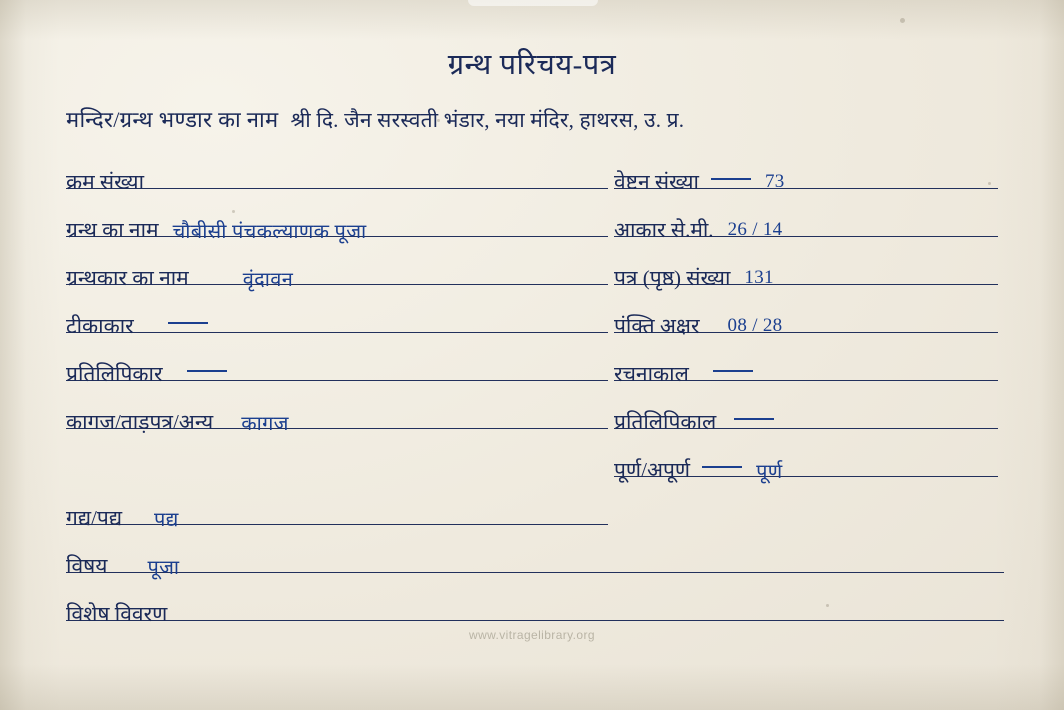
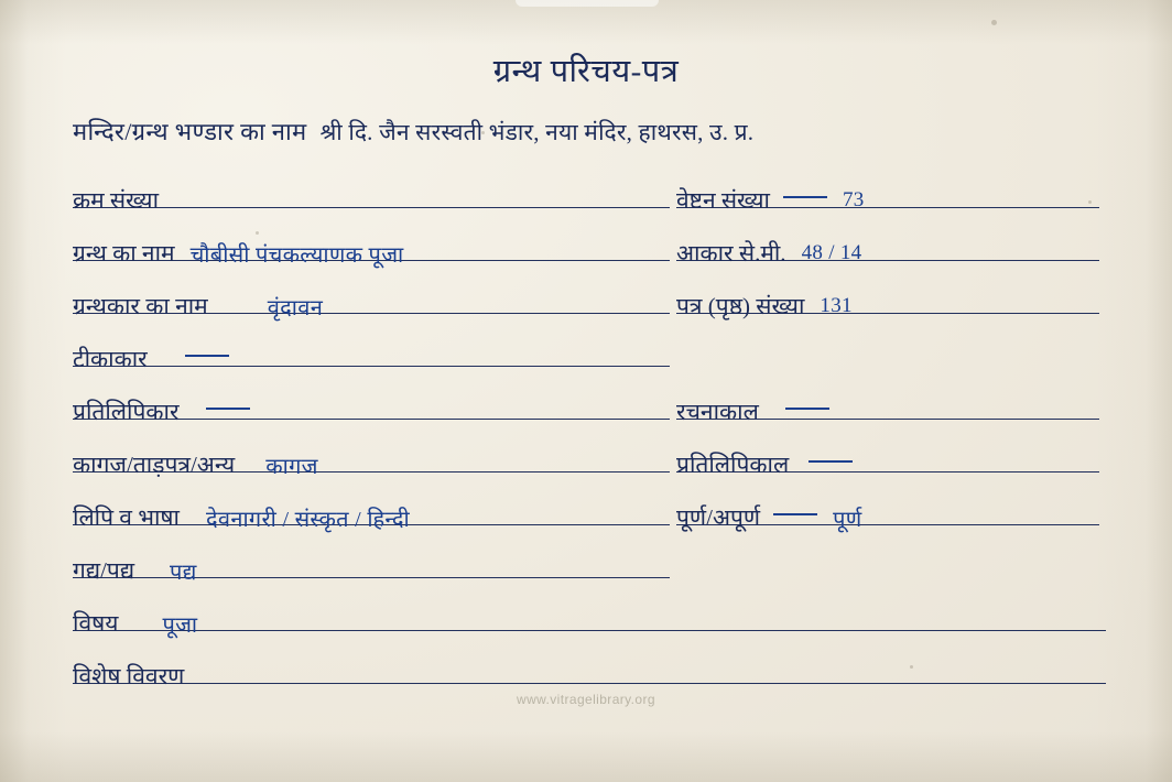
  ग्रन्थ परिचय-पत्र
  मन्दिर/ग्रन्थ भण्डार का नाम
  श्री दि. जैन सरस्वती भंडार, नया मंदिर, हाथरस, उ. प्र.
  क्रम संख्या
  वेष्टन संख्या
  73
  ग्रन्थ का नाम
  चौबीसी पंचकल्याणक पूजा
  आकार से.मी.
- 26 / 14
+ 48 / 14
  ग्रन्थकार का नाम
  वृंदावन
  पत्र (पृष्ठ) संख्या
  131
  टीकाकार
- पंक्ति अक्षर
- 08 / 28
  प्रतिलिपिकार
  रचनाकाल
  कागज/ताड़पत्र/अन्य
  कागज
  प्रतिलिपिकाल
+ लिपि व भाषा
+ देवनागरी / संस्कृत / हिन्दी
  पूर्ण/अपूर्ण
  पूर्ण
  गद्य/पद्य
  पद्य
  विषय
  पूजा
  विशेष विवरण
  www.vitragelibrary.org
